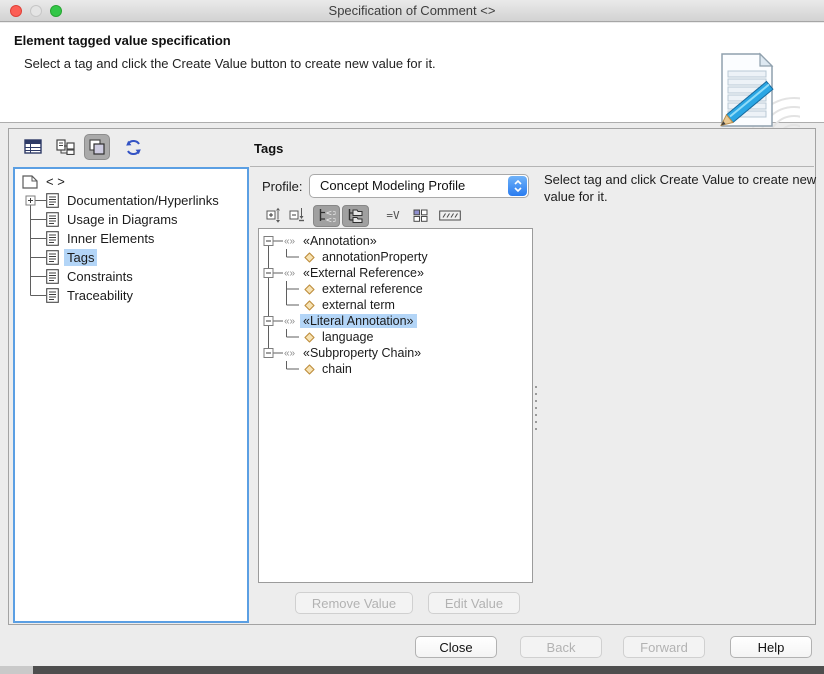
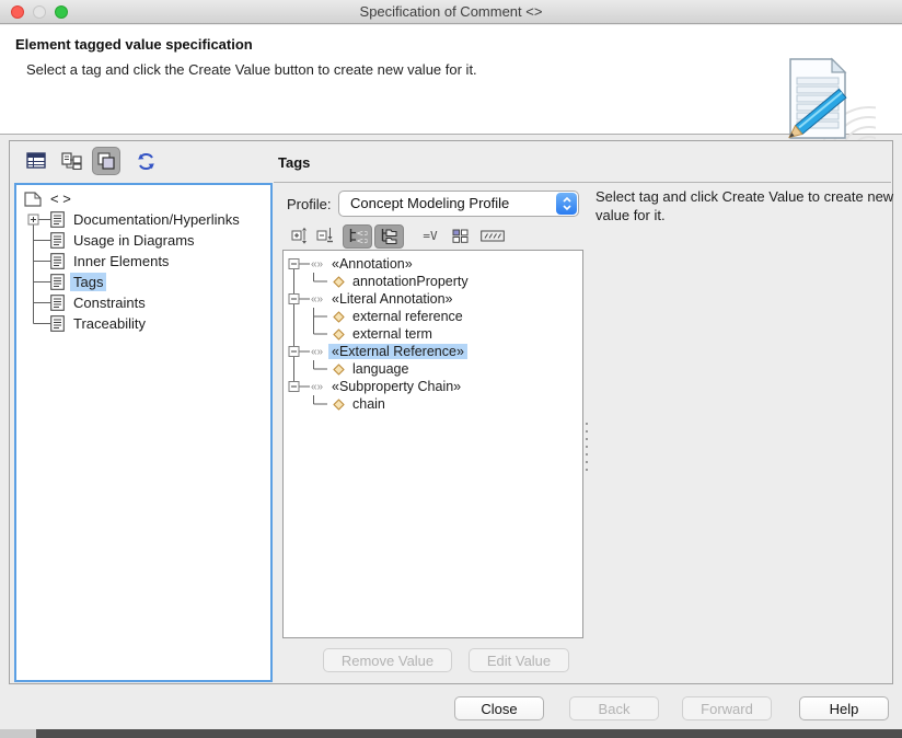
  Specification of Comment <>
  Element tagged value specification
  Select a tag and click the Create Value button to create new value for it.
  Tags
  < >
  Documentation/Hyperlinks
  Usage in Diagrams
  Inner Elements
  Tags
  Constraints
  Traceability
  Profile:
  Concept Modeling Profile
  Select tag and click Create Value to create new value for it.
  <>
  <>
  =V
  «»
  «Annotation»
  annotationProperty
  «»
- «External Reference»
+ «Literal Annotation»
  external reference
  external term
  «»
- «Literal Annotation»
+ «External Reference»
  language
  «»
  «Subproperty Chain»
  chain
  Remove Value
  Edit Value
  Close
  Back
  Forward
  Help
